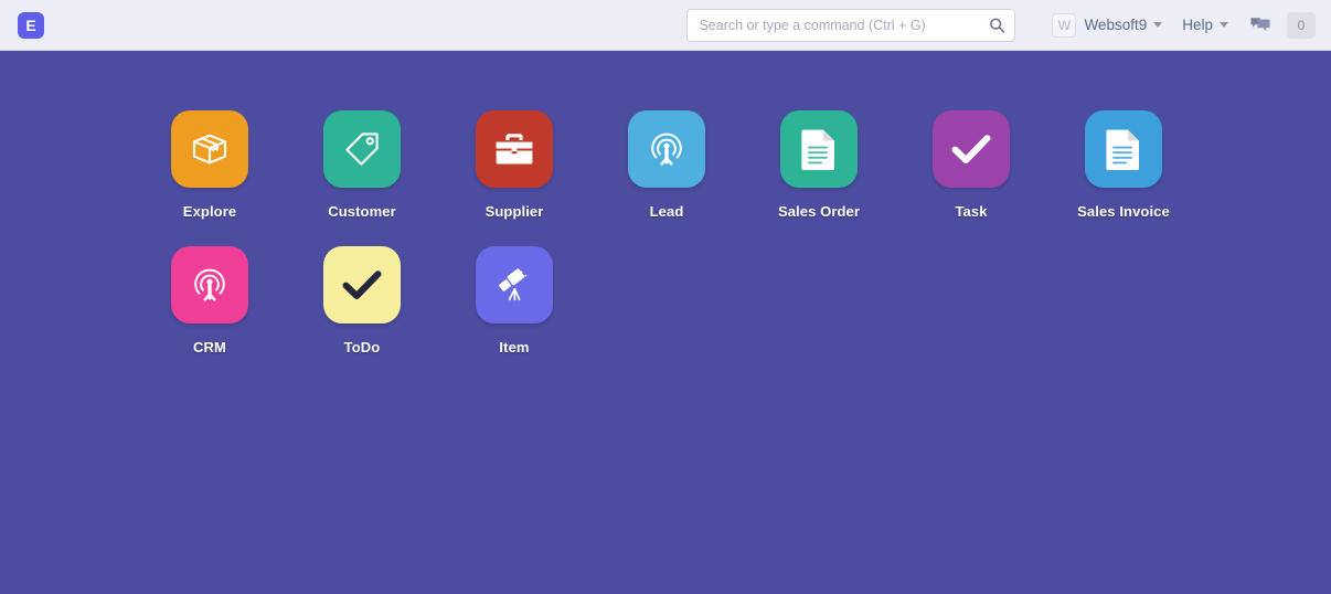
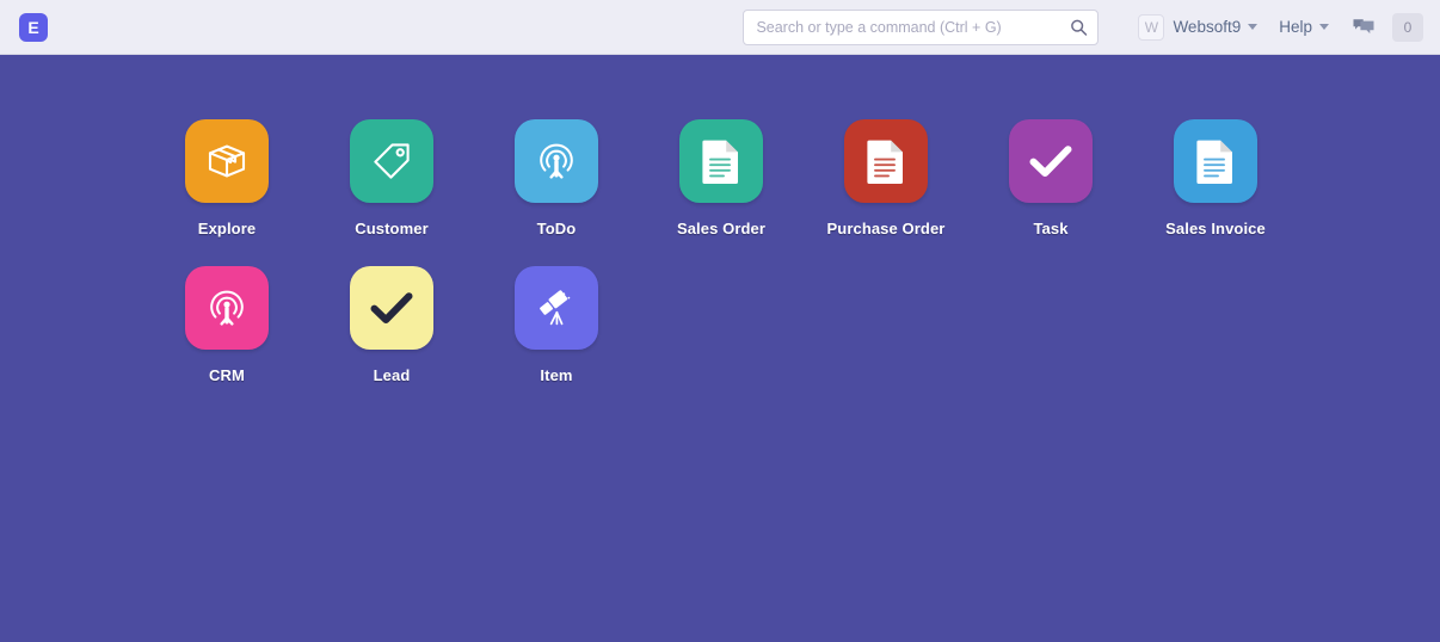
  E
  Search or type a command (Ctrl + G)
  W
  Websoft9
  Help
  0
  Explore
  Customer
- Supplier
- Lead
+ ToDo
  Sales Order
+ Purchase Order
  Task
  Sales Invoice
  CRM
- ToDo
+ Lead
  Item
